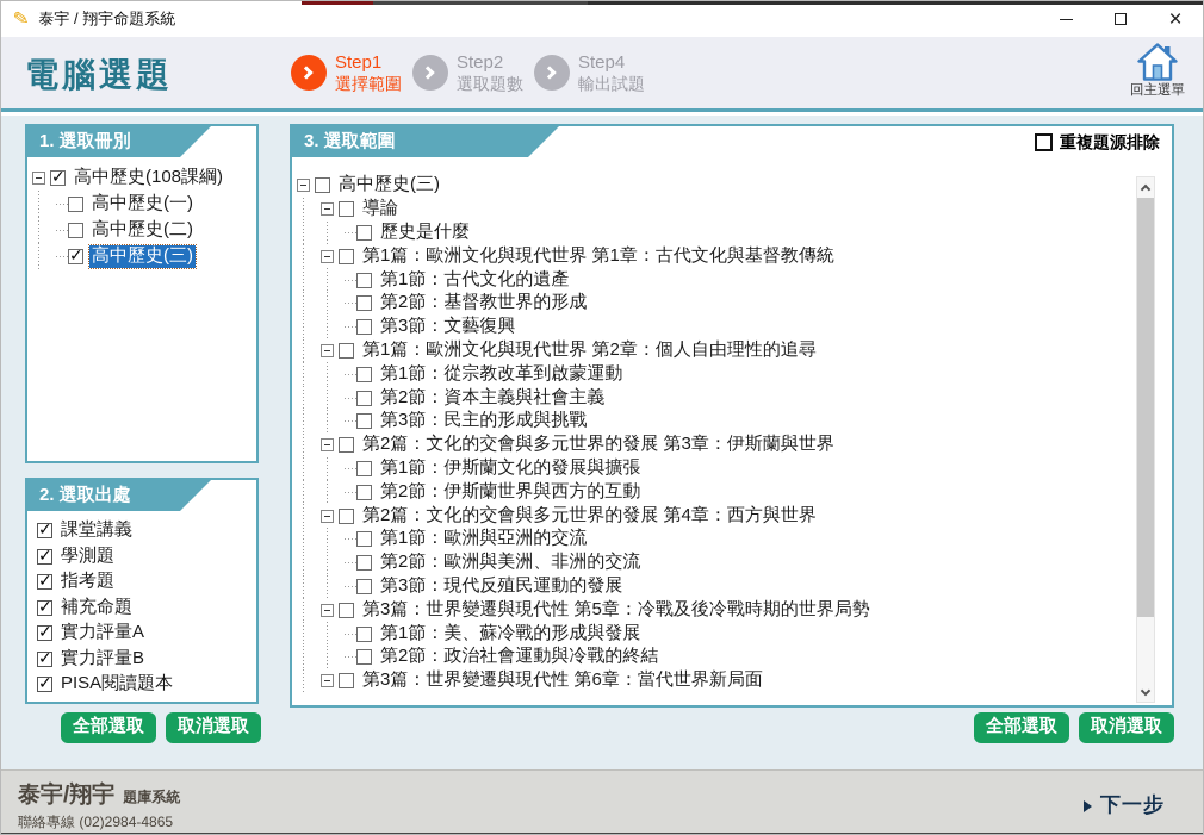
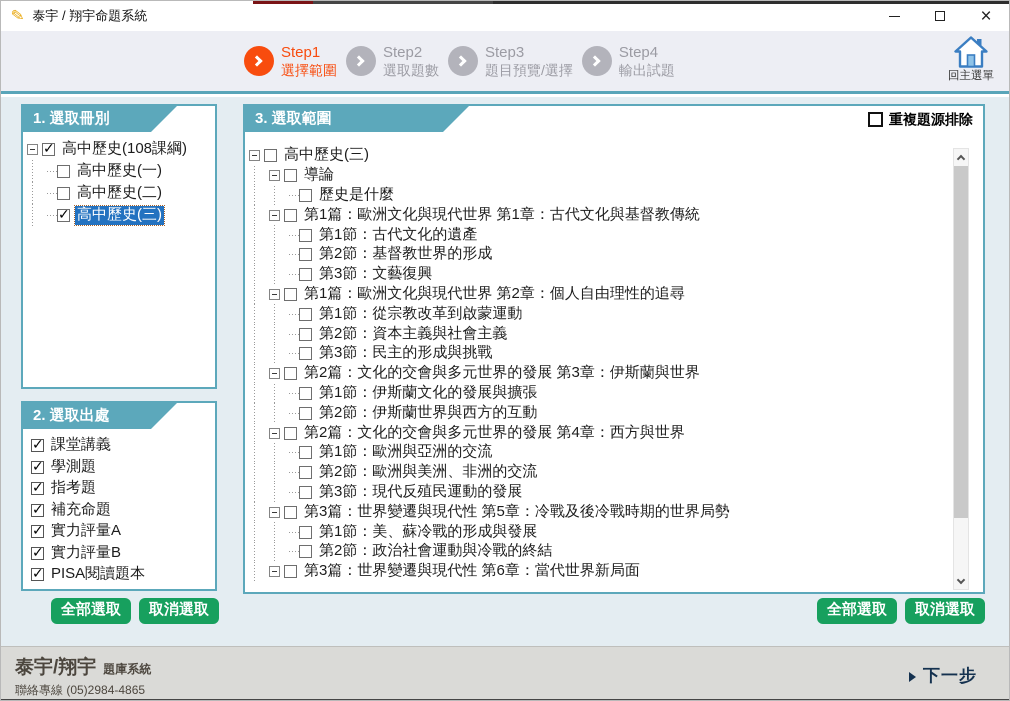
  泰宇 / 翔宇命題系統
  ×
- 電腦選題
  Step1
  選擇範圍
  Step2
  選取題數
+ Step3
+ 題目預覽/選擇
  Step4
  輸出試題
  回主選單
  1. 選取冊別
  高中歷史(108課綱)
  高中歷史(一)
  高中歷史(二)
  高中歷史(三)
  2. 選取出處
  課堂講義
  學測題
  指考題
  補充命題
  實力評量A
  實力評量B
  PISA閱讀題本
  全部選取
  取消選取
  3. 選取範圍
  重複題源排除
  高中歷史(三)
  導論
  歷史是什麼
  第1篇：歐洲文化與現代世界 第1章：古代文化與基督教傳統
  第1節：古代文化的遺產
  第2節：基督教世界的形成
  第3節：文藝復興
  第1篇：歐洲文化與現代世界 第2章：個人自由理性的追尋
  第1節：從宗教改革到啟蒙運動
  第2節：資本主義與社會主義
  第3節：民主的形成與挑戰
  第2篇：文化的交會與多元世界的發展 第3章：伊斯蘭與世界
  第1節：伊斯蘭文化的發展與擴張
  第2節：伊斯蘭世界與西方的互動
  第2篇：文化的交會與多元世界的發展 第4章：西方與世界
  第1節：歐洲與亞洲的交流
  第2節：歐洲與美洲、非洲的交流
  第3節：現代反殖民運動的發展
  第3篇：世界變遷與現代性 第5章：冷戰及後冷戰時期的世界局勢
  第1節：美、蘇冷戰的形成與發展
  第2節：政治社會運動與冷戰的終結
  第3篇：世界變遷與現代性 第6章：當代世界新局面
  全部選取
  取消選取
  泰宇/翔宇
  題庫系統
- 聯絡專線 (02)2984-4865
+ 聯絡專線 (05)2984-4865
  下一步
